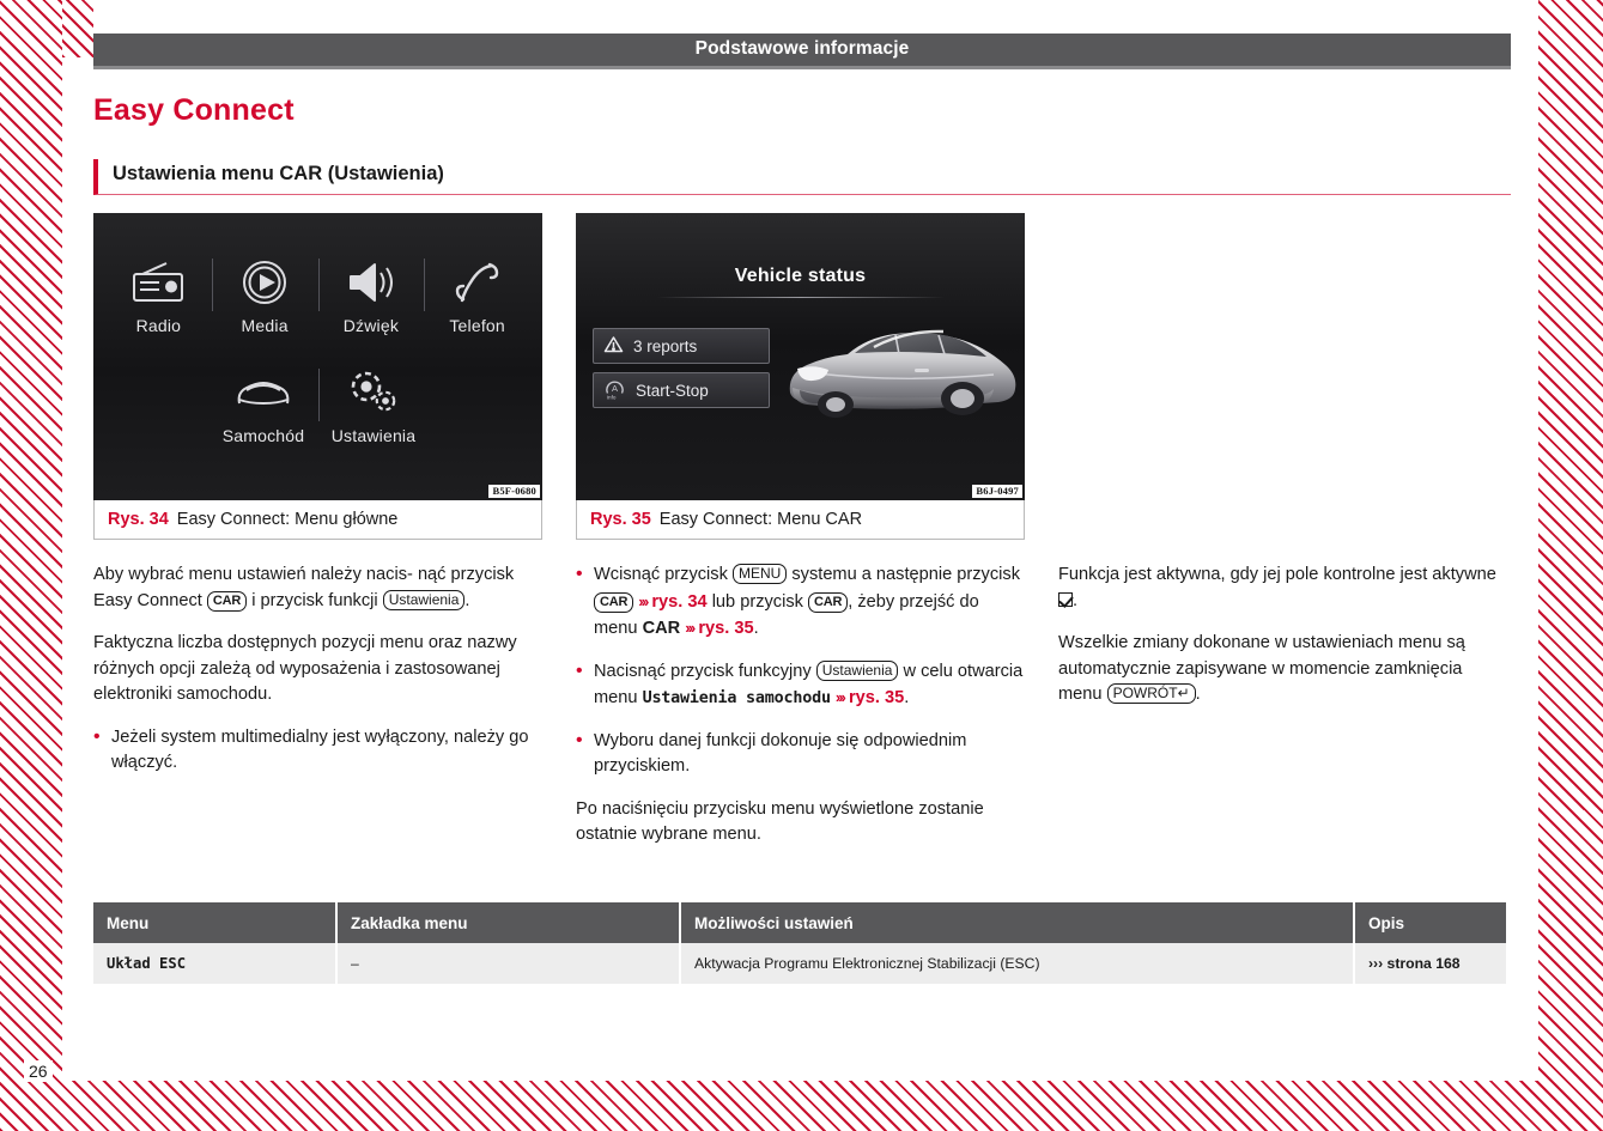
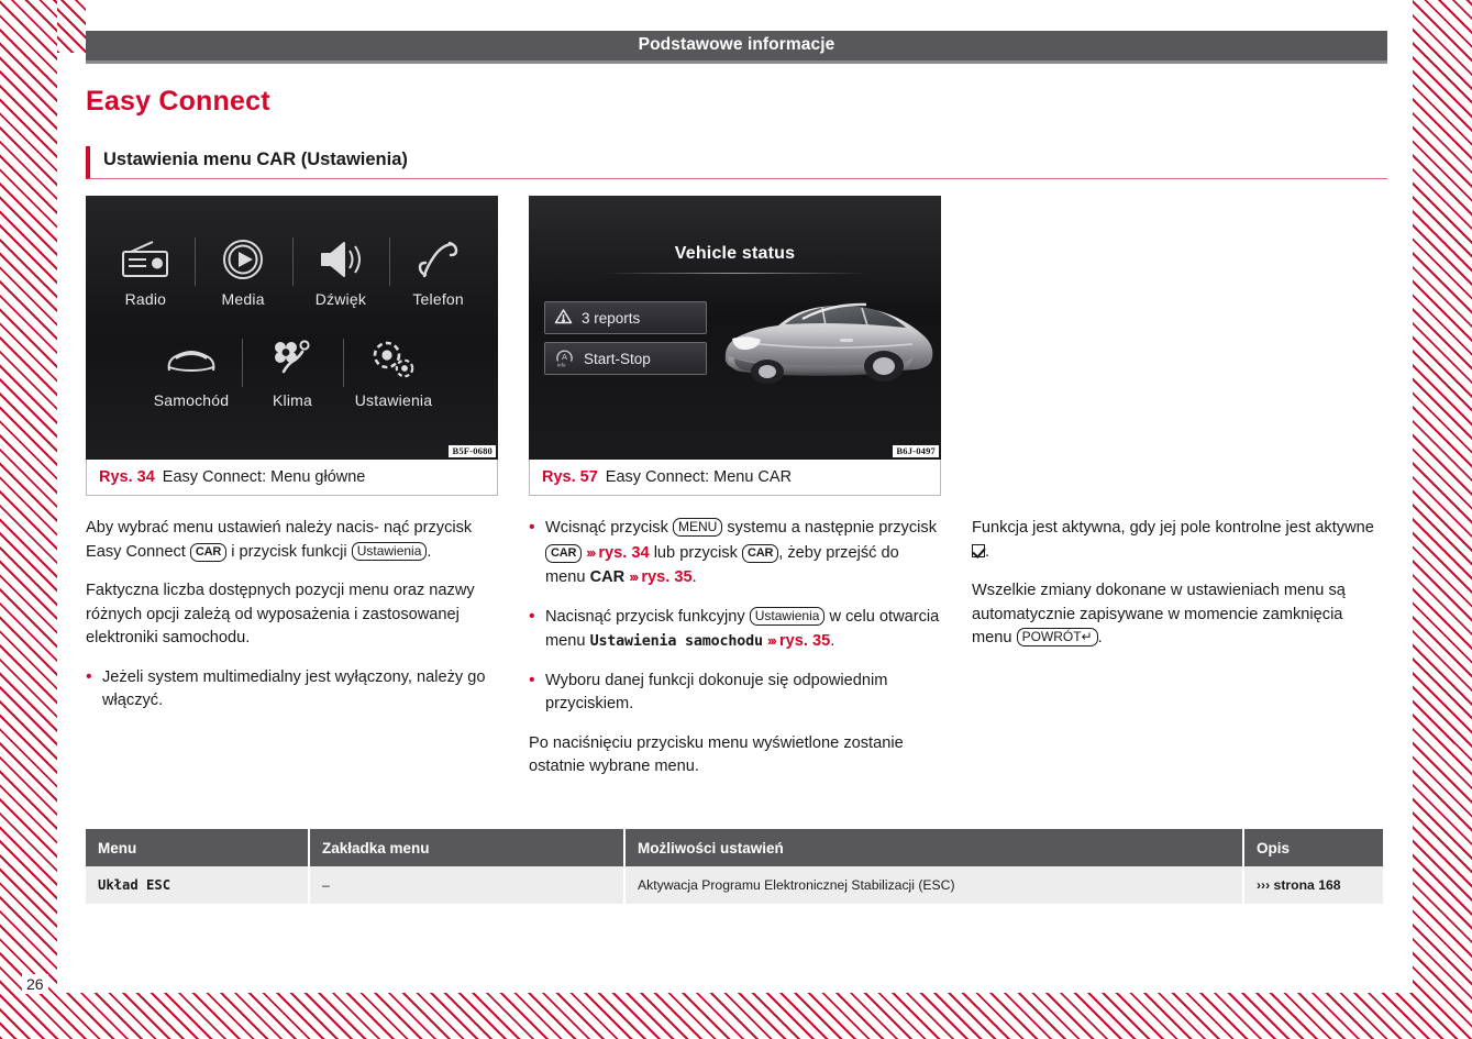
  Podstawowe informacje
  Easy Connect
  Ustawienia menu CAR (Ustawienia)
  Radio
  Media
  Dźwięk
  Telefon
  Samochód
+ Klima
  Ustawienia
  B5F-0680
  Rys. 34
  Easy Connect: Menu główne
  Vehicle status
  3 reports
  A
  Start-Stop
  B6J-0497
- Rys. 35
+ Rys. 57
  Easy Connect: Menu CAR
  Aby wybrać menu ustawień należy nacis- nąć przycisk Easy Connect CAR i przycisk funkcji Ustawienia .
  Faktyczna liczba dostępnych pozycji menu oraz nazwy różnych opcji zależą od wyposażenia i zastosowanej elektroniki samochodu.
  Jeżeli system multimedialny jest wyłączony, należy go włączyć.
  Wcisnąć przycisk MENU systemu a następnie przycisk CAR ››› rys. 34 lub przycisk CAR , żeby przejść do menu CAR ››› rys. 35.
  Nacisnąć przycisk funkcyjny Ustawienia w celu otwarcia menu Ustawienia samochodu ››› rys. 35.
  Wyboru danej funkcji dokonuje się odpowiednim przyciskiem.
  Po naciśnięciu przycisku menu wyświetlone zostanie ostatnie wybrane menu.
  Funkcja jest aktywna, gdy jej pole kontrolne jest aktywne .
  Wszelkie zmiany dokonane w ustawieniach menu są automatycznie zapisywane w momencie zamknięcia menu POWRÓT↵ .
  Menu	Zakładka menu	Możliwości ustawień	Opis
  Układ ESC	–	Aktywacja Programu Elektronicznej Stabilizacji (ESC)	››› strona 168
  26
